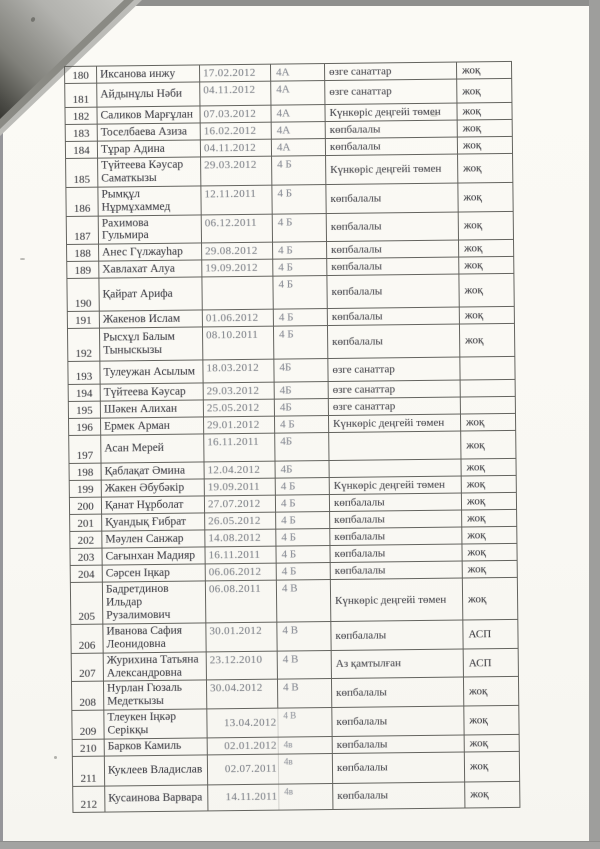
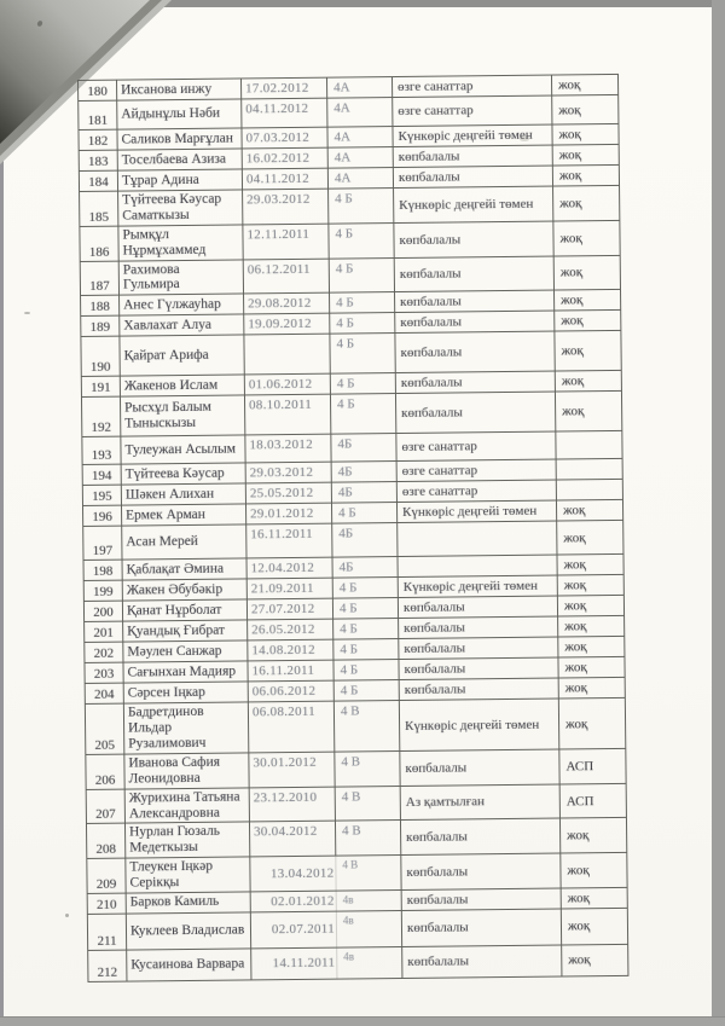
  180	Иксанова инжу	17.02.2012	4А	өзге санаттар	жоқ
  181	Айдынұлы Нәби	04.11.2012	4А	өзге санаттар	жоқ
  182	Саликов Марғұлан	07.03.2012	4А	Күнкөріс деңгейі төмен	жоқ
  183	Тоселбаева Азиза	16.02.2012	4А	көпбалалы	жоқ
  184	Тұрар Адина	04.11.2012	4А	көпбалалы	жоқ
  185	Түйтеева Кәусар Саматкызы	29.03.2012	4 Б	Күнкөріс деңгейі төмен	жоқ
  186	Рымқұл Нұрмұхаммед	12.11.2011	4 Б	көпбалалы	жоқ
  187	Рахимова Гульмира	06.12.2011	4 Б	көпбалалы	жоқ
  188	Анес Гүлжауһар	29.08.2012	4 Б	көпбалалы	жоқ
  189	Хавлахат Алуа	19.09.2012	4 Б	көпбалалы	жоқ
  190	Қайрат Арифа		4 Б	көпбалалы	жоқ
  191	Жакенов Ислам	01.06.2012	4 Б	көпбалалы	жоқ
  192	Рысхұл Балым Тыныскызы	08.10.2011	4 Б	көпбалалы	жоқ
  193	Тулеужан Асылым	18.03.2012	4Б	өзге санаттар
  194	Түйтеева Кәусар	29.03.2012	4Б	өзге санаттар
  195	Шәкен Алихан	25.05.2012	4Б	өзге санаттар
  196	Ермек Арман	29.01.2012	4 Б	Күнкөріс деңгейі төмен	жоқ
  197	Асан Мерей	16.11.2011	4Б		жоқ
  198	Қаблақат Әмина	12.04.2012	4Б		жоқ
- 199	Жакен Әбубәкір	19.09.2011	4 Б	Күнкөріс деңгейі төмен	жоқ
+ 199	Жакен Әбубәкір	21.09.2011	4 Б	Күнкөріс деңгейі төмен	жоқ
  200	Қанат Нұрболат	27.07.2012	4 Б	көпбалалы	жоқ
  201	Қуандық Ғибрат	26.05.2012	4 Б	көпбалалы	жоқ
  202	Мәулен Санжар	14.08.2012	4 Б	көпбалалы	жоқ
  203	Сағынхан Мадияр	16.11.2011	4 Б	көпбалалы	жоқ
  204	Сәрсен Іңкар	06.06.2012	4 Б	көпбалалы	жоқ
  205	Бадретдинов Ильдар Рузалимович	06.08.2011	4 В	Күнкөріс деңгейі төмен	жоқ
  206	Иванова Сафия Леонидовна	30.01.2012	4 В	көпбалалы	АСП
  207	Журихина Татьяна Александровна	23.12.2010	4 В	Аз қамтылған	АСП
  208	Нурлан Гюзаль Медеткызы	30.04.2012	4 В	көпбалалы	жоқ
  209	Тлеукен Іңкәр Серікқы	13.04.2012	4 В	көпбалалы	жоқ
  210	Барков Камиль	02.01.2012	4в	көпбалалы	жоқ
  211	Куклеев Владислав	02.07.2011	4в	көпбалалы	жоқ
  212	Кусаинова Варвара	14.11.2011	4в	көпбалалы	жоқ
